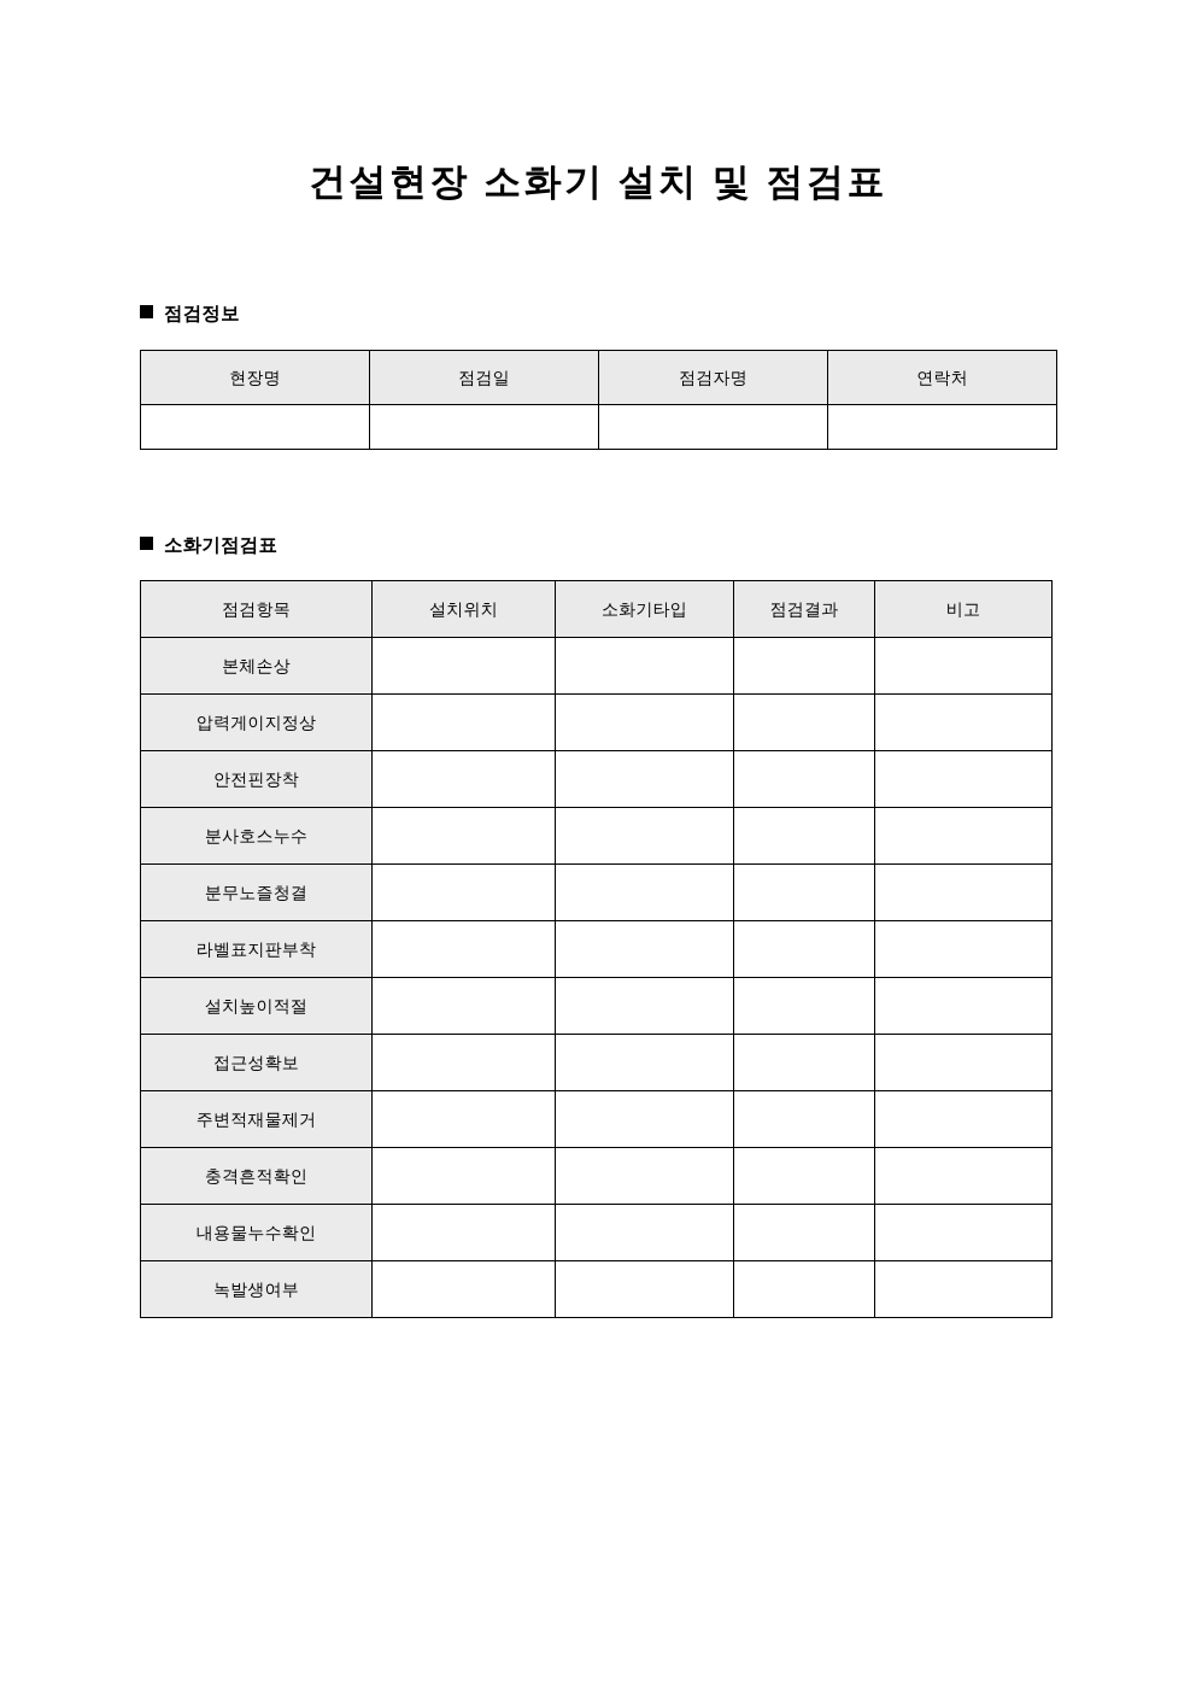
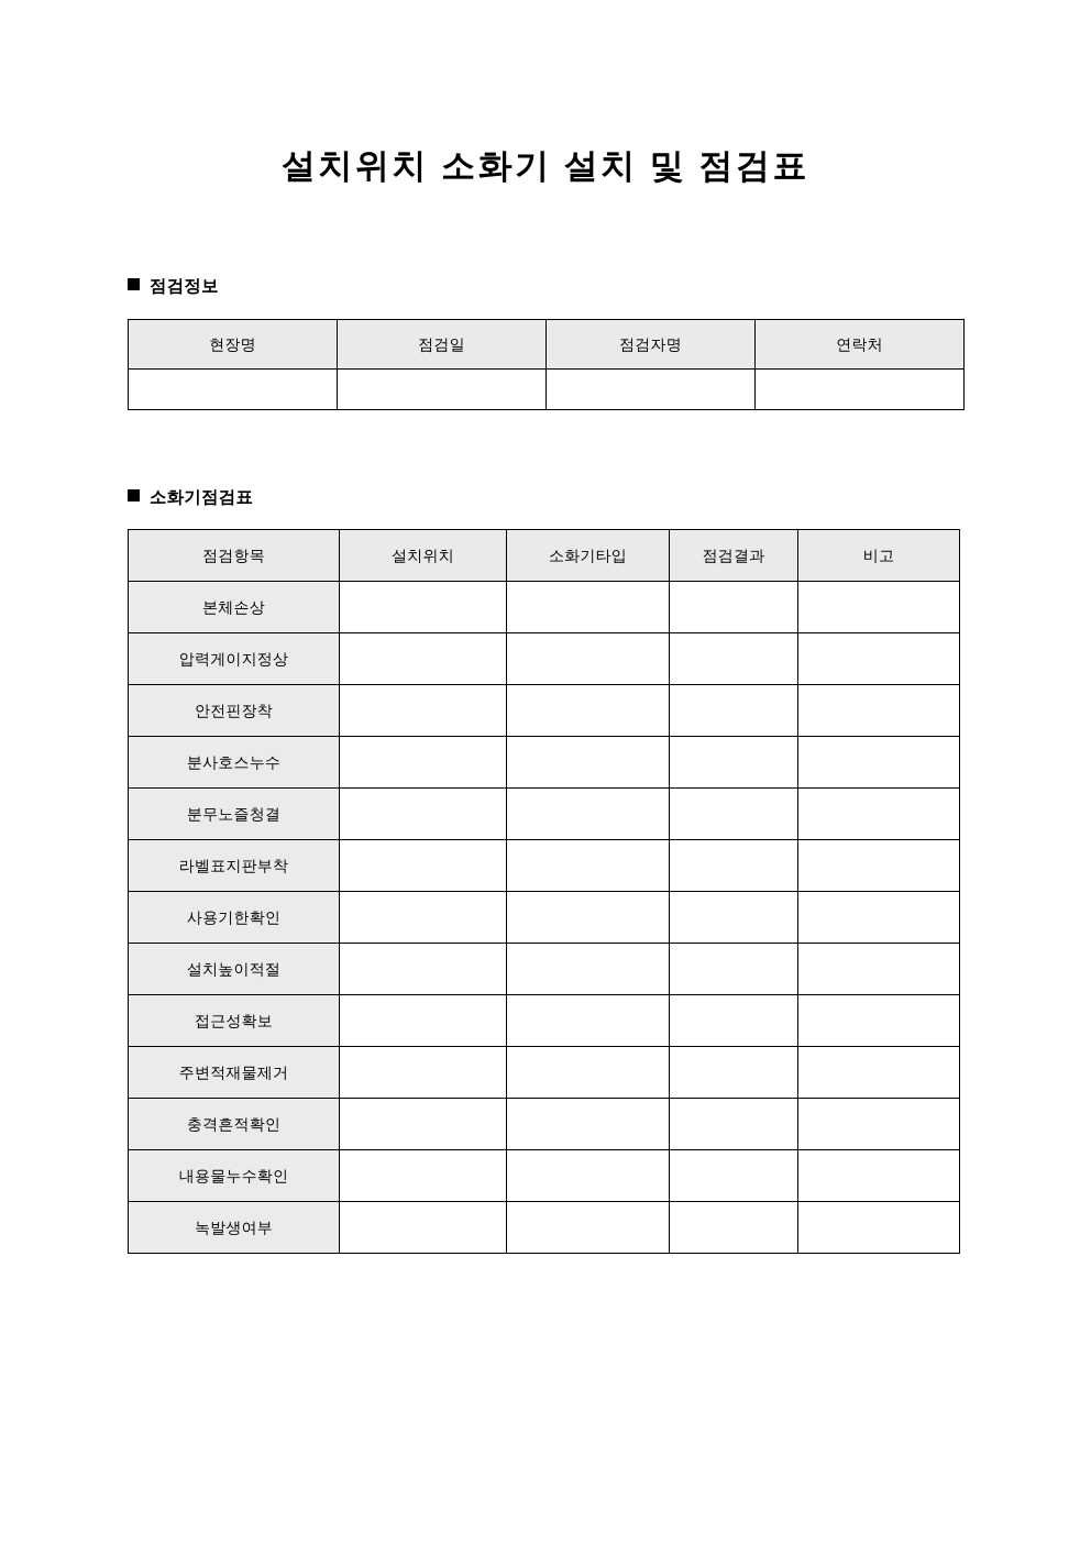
- 건설현장 소화기 설치 및 점검표
+ 설치위치 소화기 설치 및 점검표
  점검정보
  현장명	점검일	점검자명	연락처
  소화기점검표
  점검항목	설치위치	소화기타입	점검결과	비고
  본체손상
  압력게이지정상
  안전핀장착
  분사호스누수
  분무노즐청결
  라벨표지판부착
+ 사용기한확인
  설치높이적절
  접근성확보
  주변적재물제거
  충격흔적확인
  내용물누수확인
  녹발생여부
